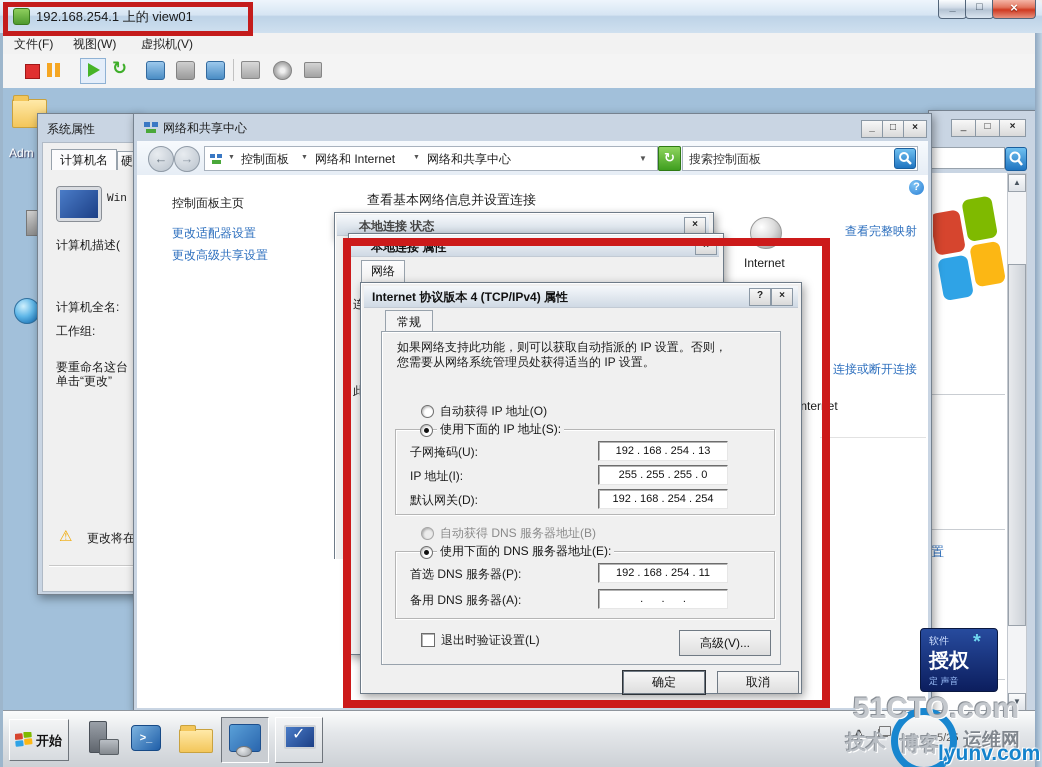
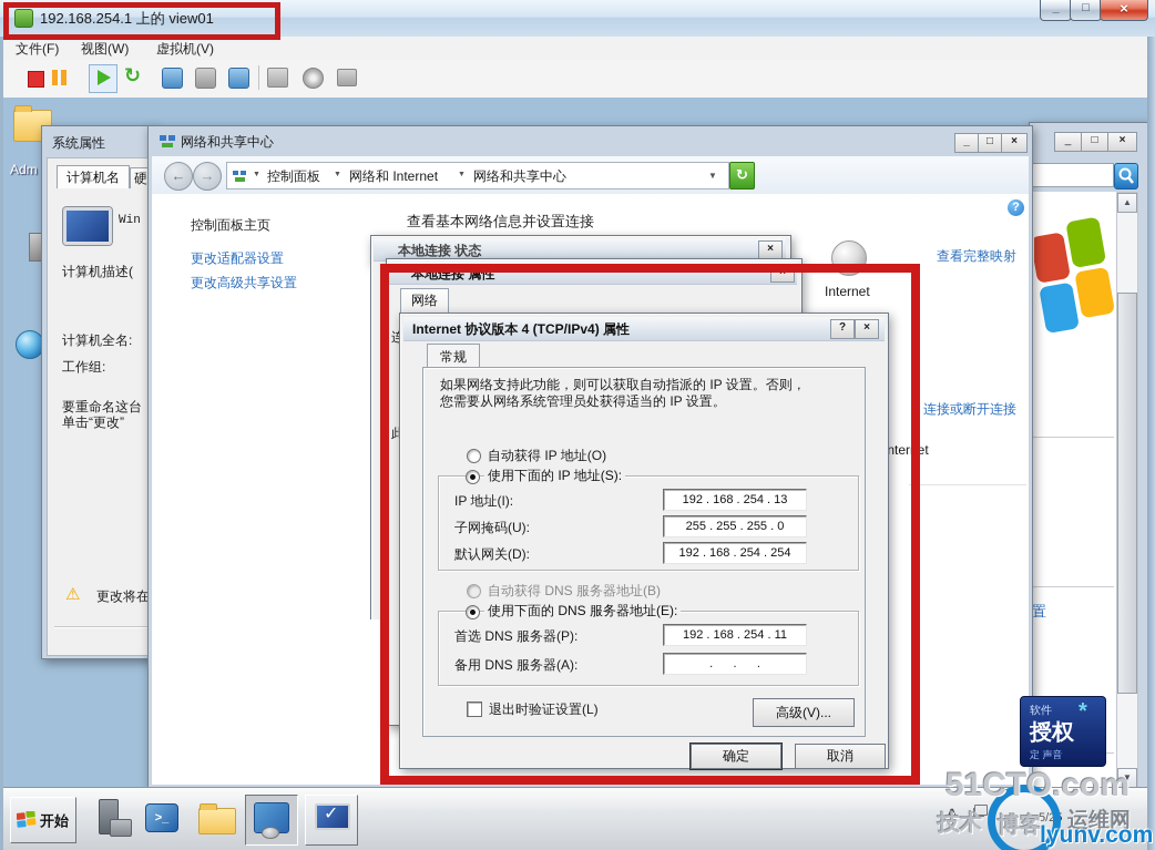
  192.168.254.1 上的 view01
  _
  □
  ×
  文件(F)
  视图(W)
  虚拟机(V)
  ↻
  Adm
  _
  □
  ×
  置
  ▲
  ▼
  系统属性
  计算机名
  Win
  计算机描述(
  计算机全名:
  工作组:
  要重命名这台
  单击“更改”
  ⚠
  更改将在
  网络和共享中心
  _
  □
  ×
  ←
  →
  控制面板
  网络和 Internet
  网络和共享中心
  ▼
  ↻
- 搜索控制面板
  ?
  控制面板主页
  更改适配器设置
  更改高级共享设置
  查看基本网络信息并设置连接
  Internet
  查看完整映射
  连接或断开连接
  nternet
  本地连接 状态
  ×
  本地连接 属性
  ×
  网络
  连
  此
  Internet 协议版本 4 (TCP/IPv4) 属性
  ?
  ×
  常规
  如果网络支持此功能，则可以获取自动指派的 IP 设置。否则，
  您需要从网络系统管理员处获得适当的 IP 设置。
  自动获得 IP 地址(O)
  使用下面的 IP 地址(S):
- 子网掩码(U):
+ IP 地址(I):
  192 . 168 . 254 . 13
- IP 地址(I):
+ 子网掩码(U):
  255 . 255 . 255 . 0
  默认网关(D):
  192 . 168 . 254 . 254
  自动获得 DNS 服务器地址(B)
  使用下面的 DNS 服务器地址(E):
  首选 DNS 服务器(P):
  192 . 168 . 254 . 11
  备用 DNS 服务器(A):
  . . .
  退出时验证设置(L)
  高级(V)...
  确定
  取消
  软件
  *
  授权
  定 声音
  开始
  >_
  ✓
  ^
  5/25
  51CTO.com
  技术
  博客
  运维网
  lyunv.com
